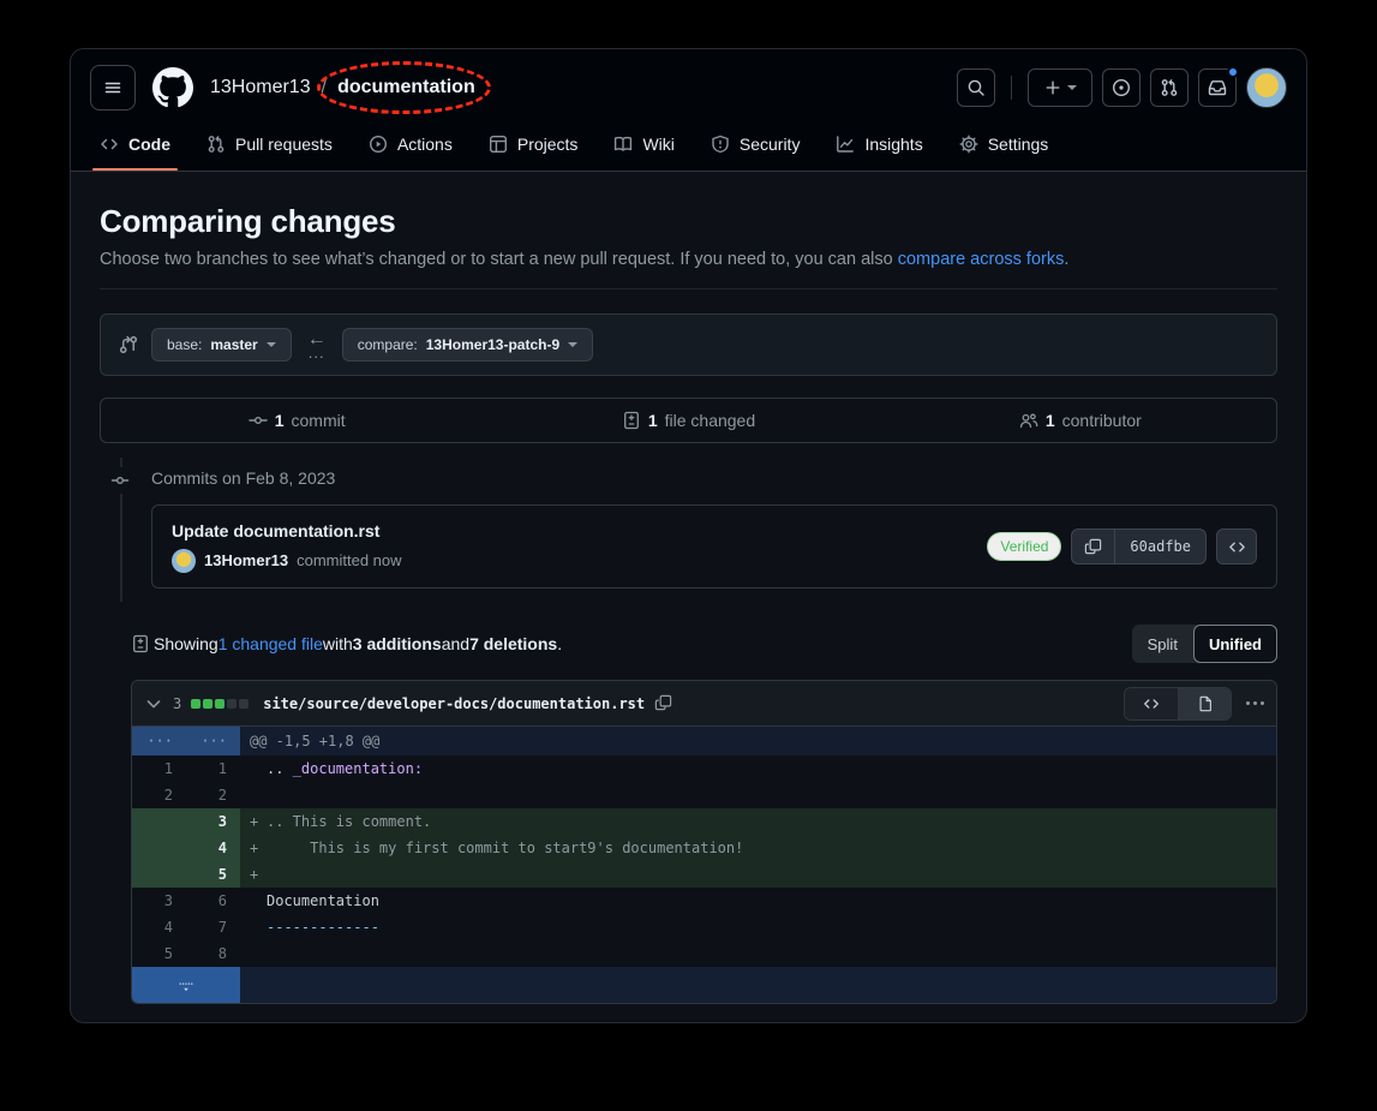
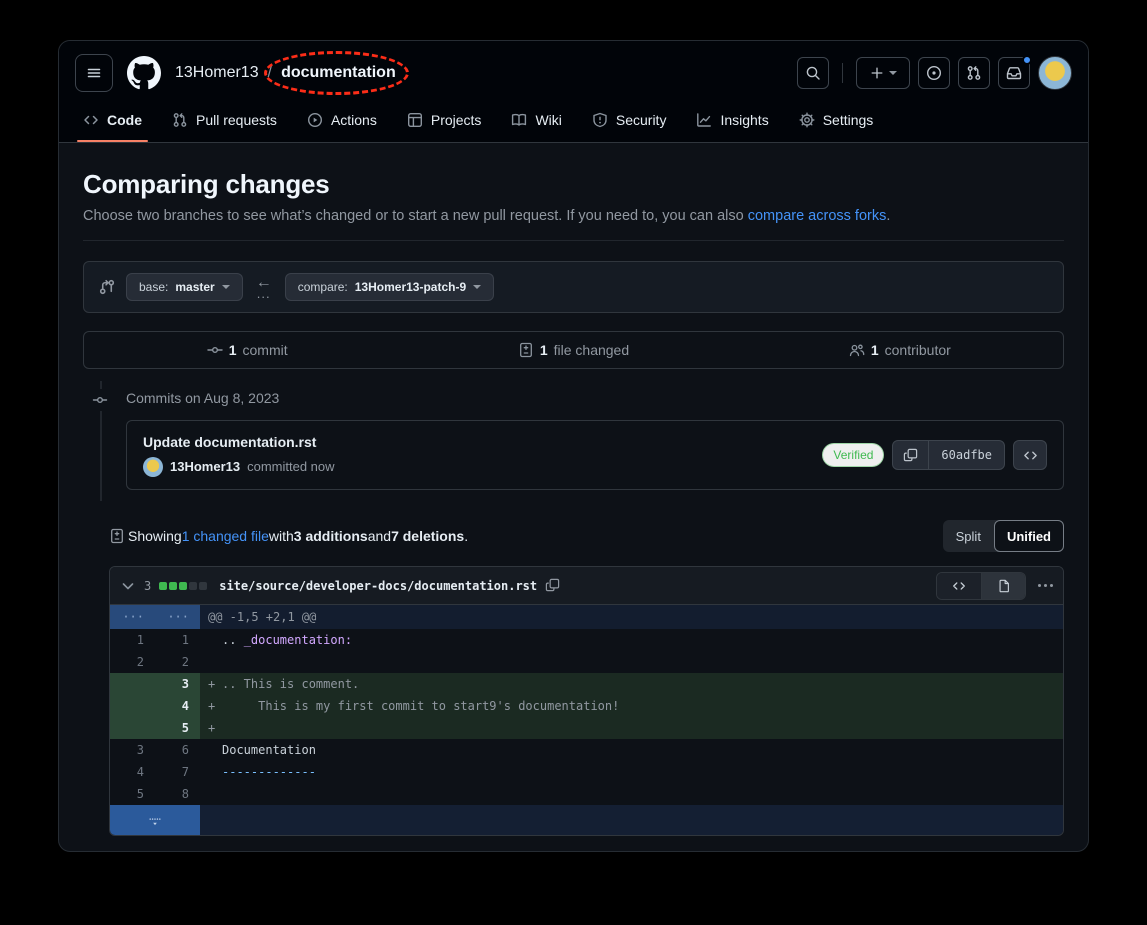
  13Homer13
  /
  documentation
  Code
  Pull requests
  Actions
  Projects
  Wiki
  Security
  Insights
  Settings
  Comparing changes
  Choose two branches to see what’s changed or to start a new pull request. If you need to, you can also compare across forks.
  base:
  master
  ←
  ...
  compare:
  13Homer13-patch-9
  1
  commit
  1
  file changed
  1
  contributor
- Commits on Feb 8, 2023
+ Commits on Aug 8, 2023
  Update documentation.rst
  13Homer13
  committed now
  Verified
  60adfbe
  Showing
  1 changed file
  with
  3 additions
  and
  7 deletions
  .
  Split
  Unified
  3
  site/source/developer-docs/documentation.rst
  ···
  ···
- @@ -1,5 +1,8 @@
+ @@ -1,5 +2,1 @@
  1
  1
  .. _documentation:
  2
  2
  3
  + .. This is comment.
  4
  + This is my first commit to start9's documentation!
  5
  +
  3
  6
  Documentation
  4
  7
  -------------
  5
  8
